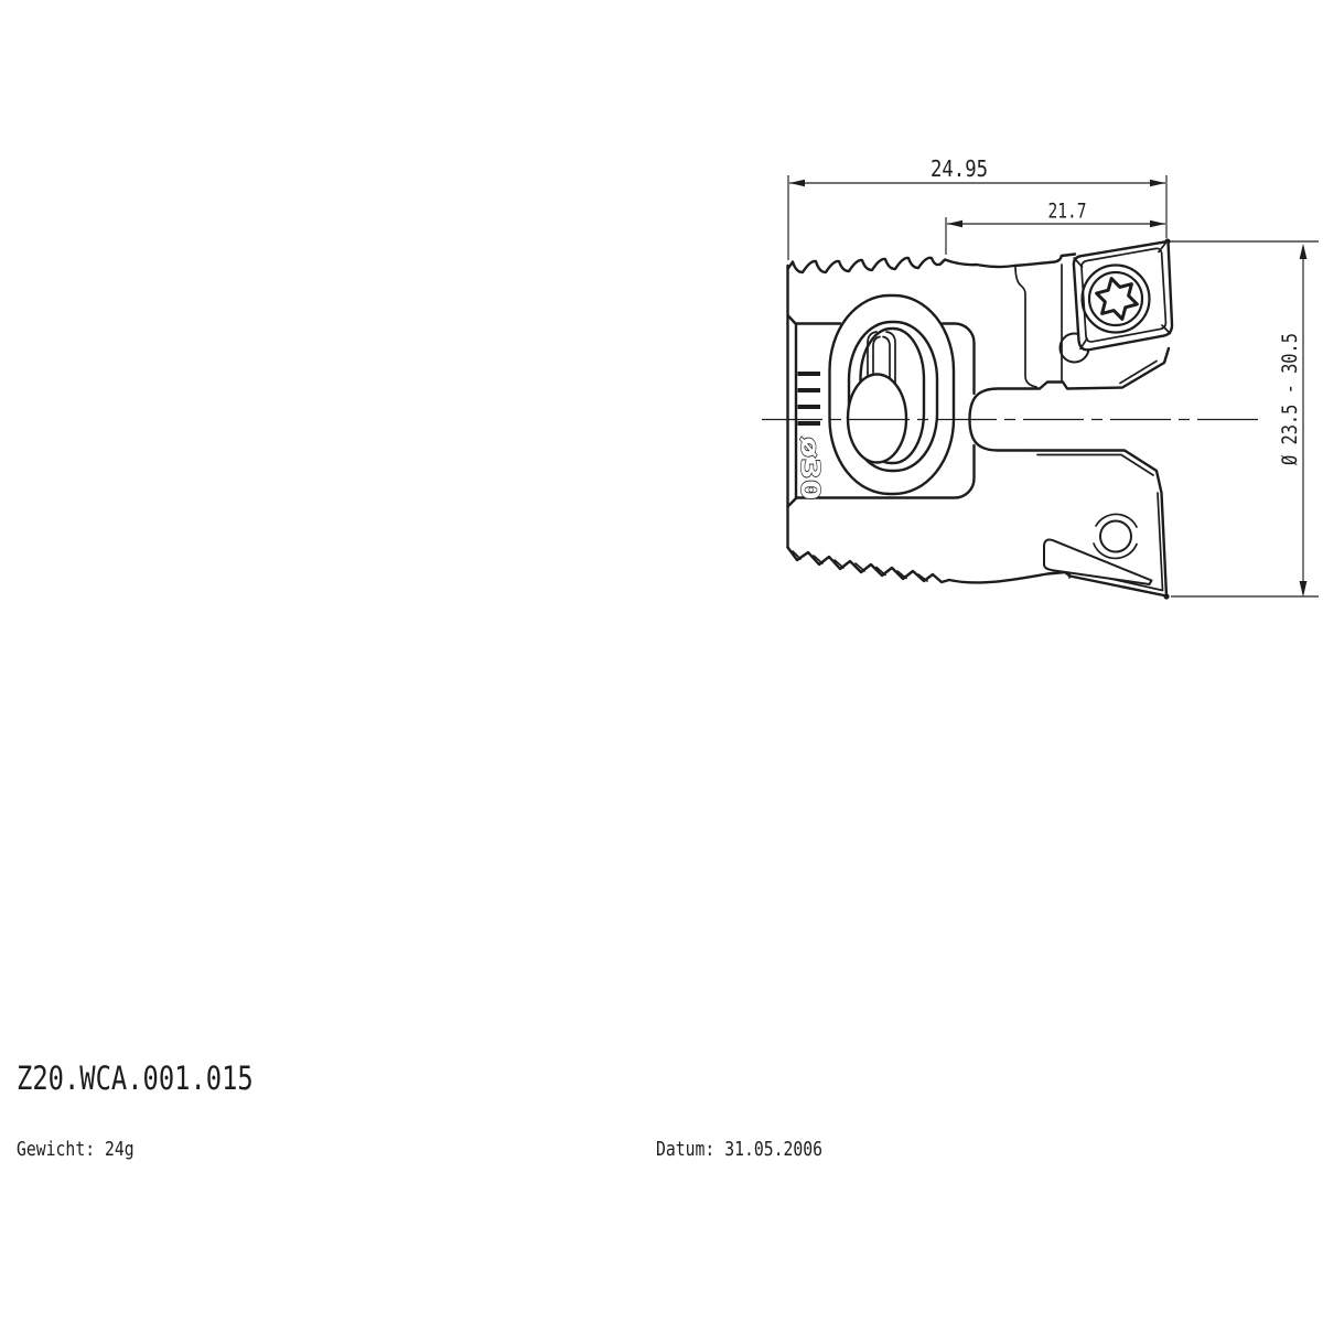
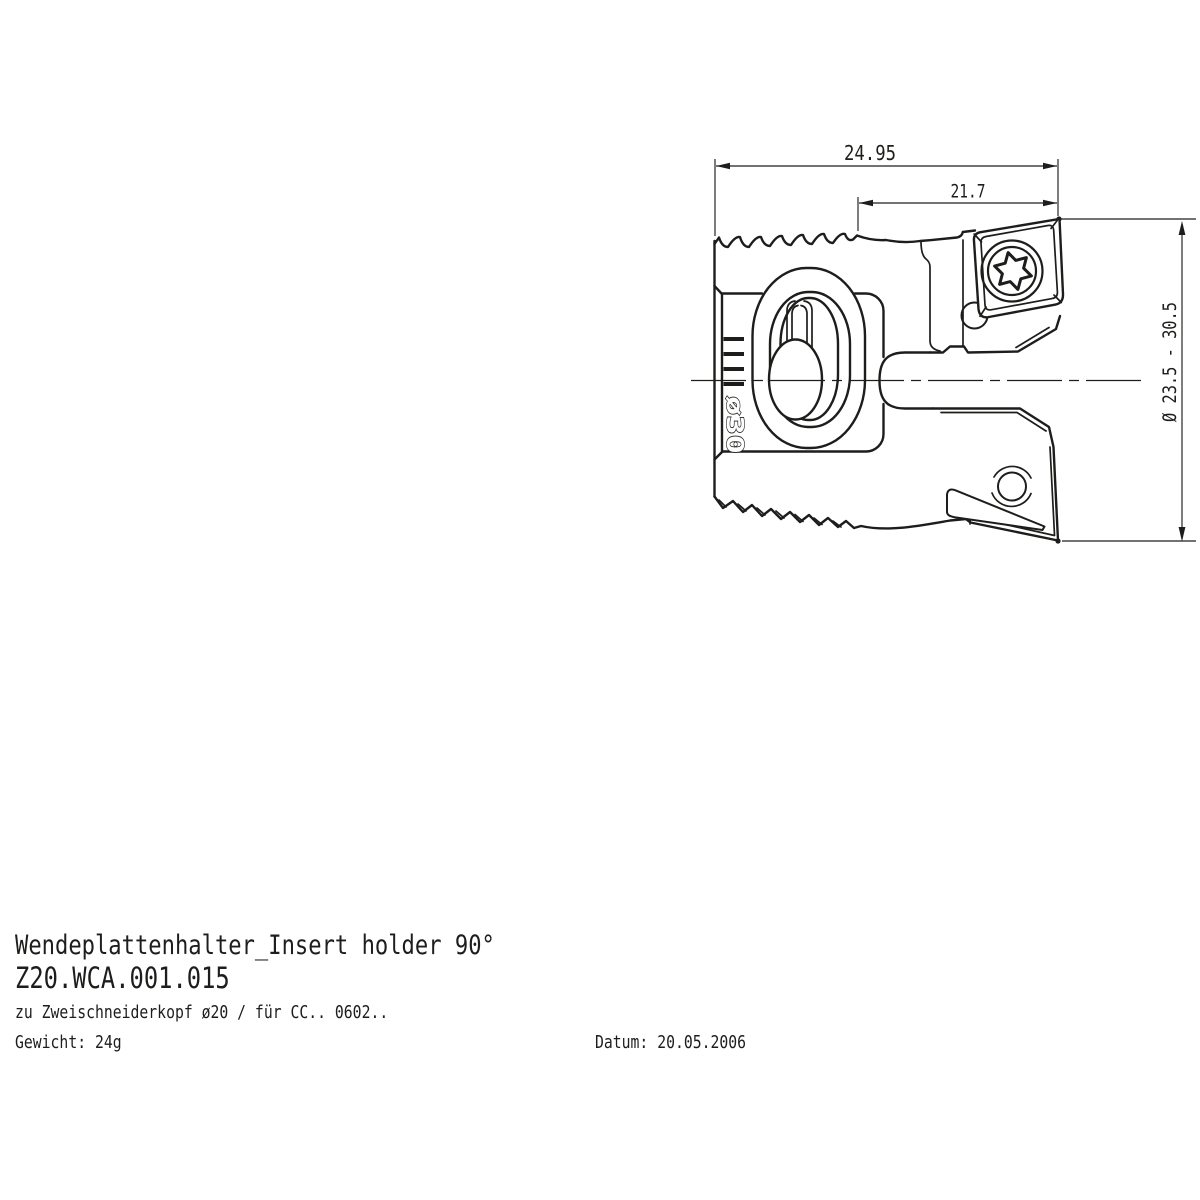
  24.95
  21.7
+ Wendeplattenhalter_Insert holder 90°
  Z20.WCA.001.015
+ zu Zweischneiderkopf ø20 / für CC.. 0602..
  Gewicht: 24g
- Datum: 31.05.2006
+ Datum: 20.05.2006
